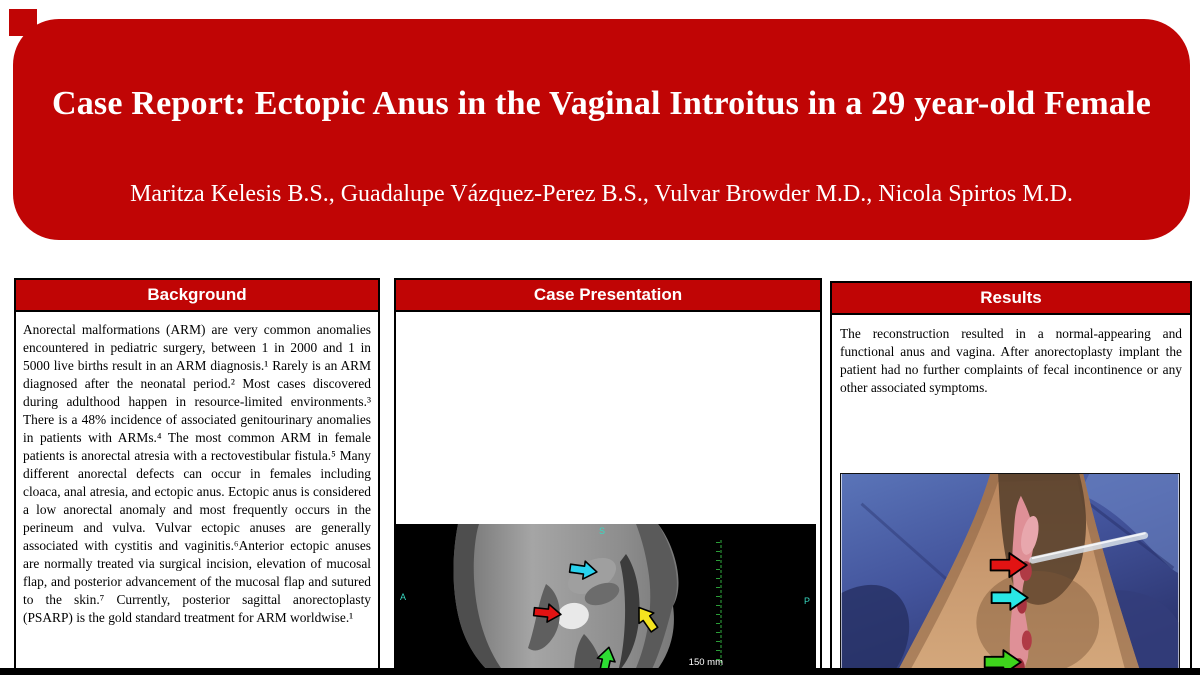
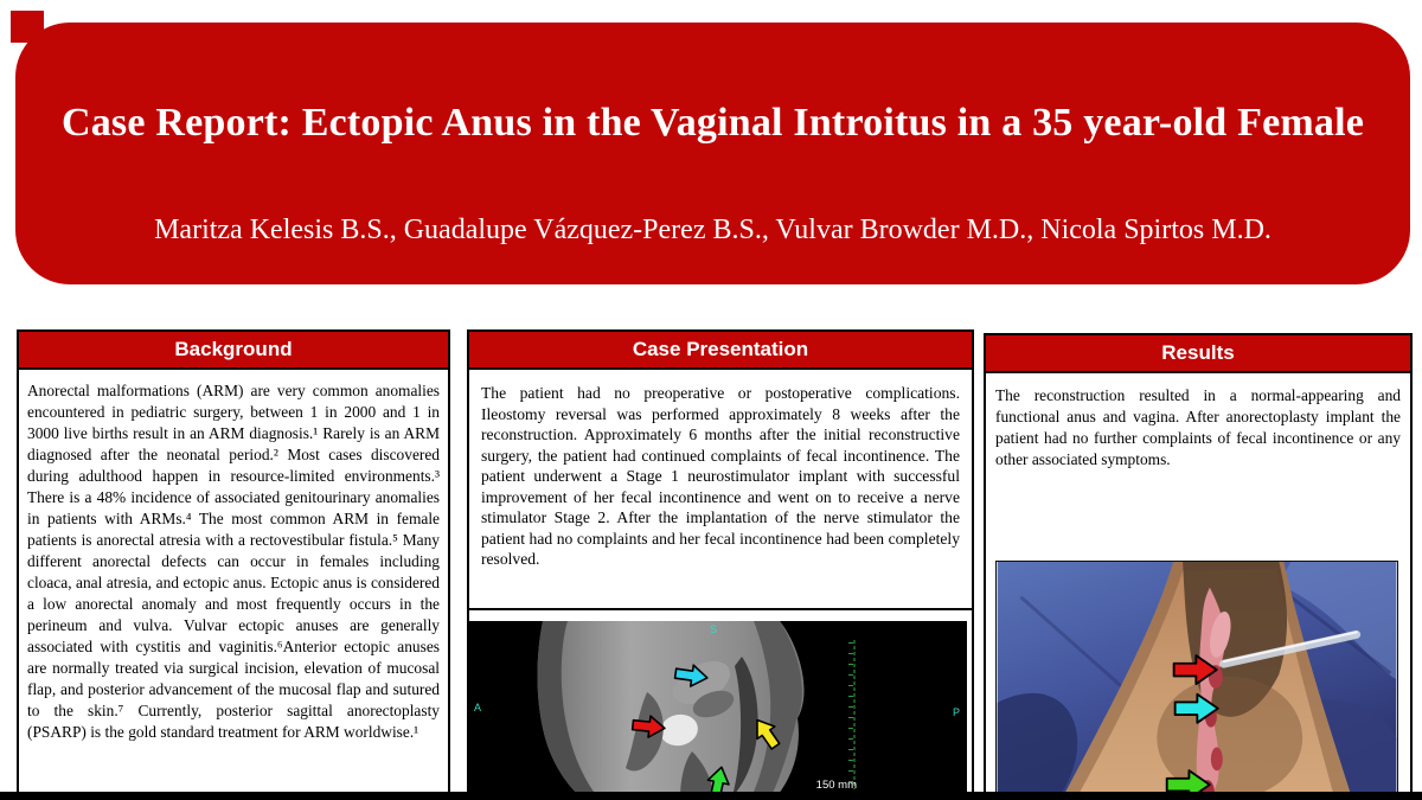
- Case Report: Ectopic Anus in the Vaginal Introitus in a 29 year-old Female
+ Case Report: Ectopic Anus in the Vaginal Introitus in a 35 year-old Female
  Maritza Kelesis B.S., Guadalupe Vázquez-Perez B.S., Vulvar Browder M.D., Nicola Spirtos M.D.
  Background
- Anorectal malformations (ARM) are very common anomalies encountered in pediatric surgery, between 1 in 2000 and 1 in 5000 live births result in an ARM diagnosis.¹ Rarely is an ARM diagnosed after the neonatal period.² Most cases discovered during adulthood happen in resource-limited environments.³ There is a 48% incidence of associated genitourinary anomalies in patients with ARMs.⁴ The most common ARM in female patients is anorectal atresia with a rectovestibular fistula.⁵ Many different anorectal defects can occur in females including cloaca, anal atresia, and ectopic anus. Ectopic anus is considered a low anorectal anomaly and most frequently occurs in the perineum and vulva. Vulvar ectopic anuses are generally associated with cystitis and vaginitis.⁶Anterior ectopic anuses are normally treated via surgical incision, elevation of mucosal flap, and posterior advancement of the mucosal flap and sutured to the skin.⁷ Currently, posterior sagittal anorectoplasty (PSARP) is the gold standard treatment for ARM worldwise.¹
+ Anorectal malformations (ARM) are very common anomalies encountered in pediatric surgery, between 1 in 2000 and 1 in 3000 live births result in an ARM diagnosis.¹ Rarely is an ARM diagnosed after the neonatal period.² Most cases discovered during adulthood happen in resource-limited environments.³ There is a 48% incidence of associated genitourinary anomalies in patients with ARMs.⁴ The most common ARM in female patients is anorectal atresia with a rectovestibular fistula.⁵ Many different anorectal defects can occur in females including cloaca, anal atresia, and ectopic anus. Ectopic anus is considered a low anorectal anomaly and most frequently occurs in the perineum and vulva. Vulvar ectopic anuses are generally associated with cystitis and vaginitis.⁶Anterior ectopic anuses are normally treated via surgical incision, elevation of mucosal flap, and posterior advancement of the mucosal flap and sutured to the skin.⁷ Currently, posterior sagittal anorectoplasty (PSARP) is the gold standard treatment for ARM worldwise.¹
  Case Presentation
+ The patient had no preoperative or postoperative complications. Ileostomy reversal was performed approximately 8 weeks after the reconstruction. Approximately 6 months after the initial reconstructive surgery, the patient had continued complaints of fecal incontinence. The patient underwent a Stage 1 neurostimulator implant with successful improvement of her fecal incontinence and went on to receive a nerve stimulator Stage 2. After the implantation of the nerve stimulator the patient had no complaints and her fecal incontinence had been completely resolved.
  S
  A
  P
  150 mm
  Results
  The reconstruction resulted in a normal-appearing and functional anus and vagina. After anorectoplasty implant the patient had no further complaints of fecal incontinence or any other associated symptoms.
